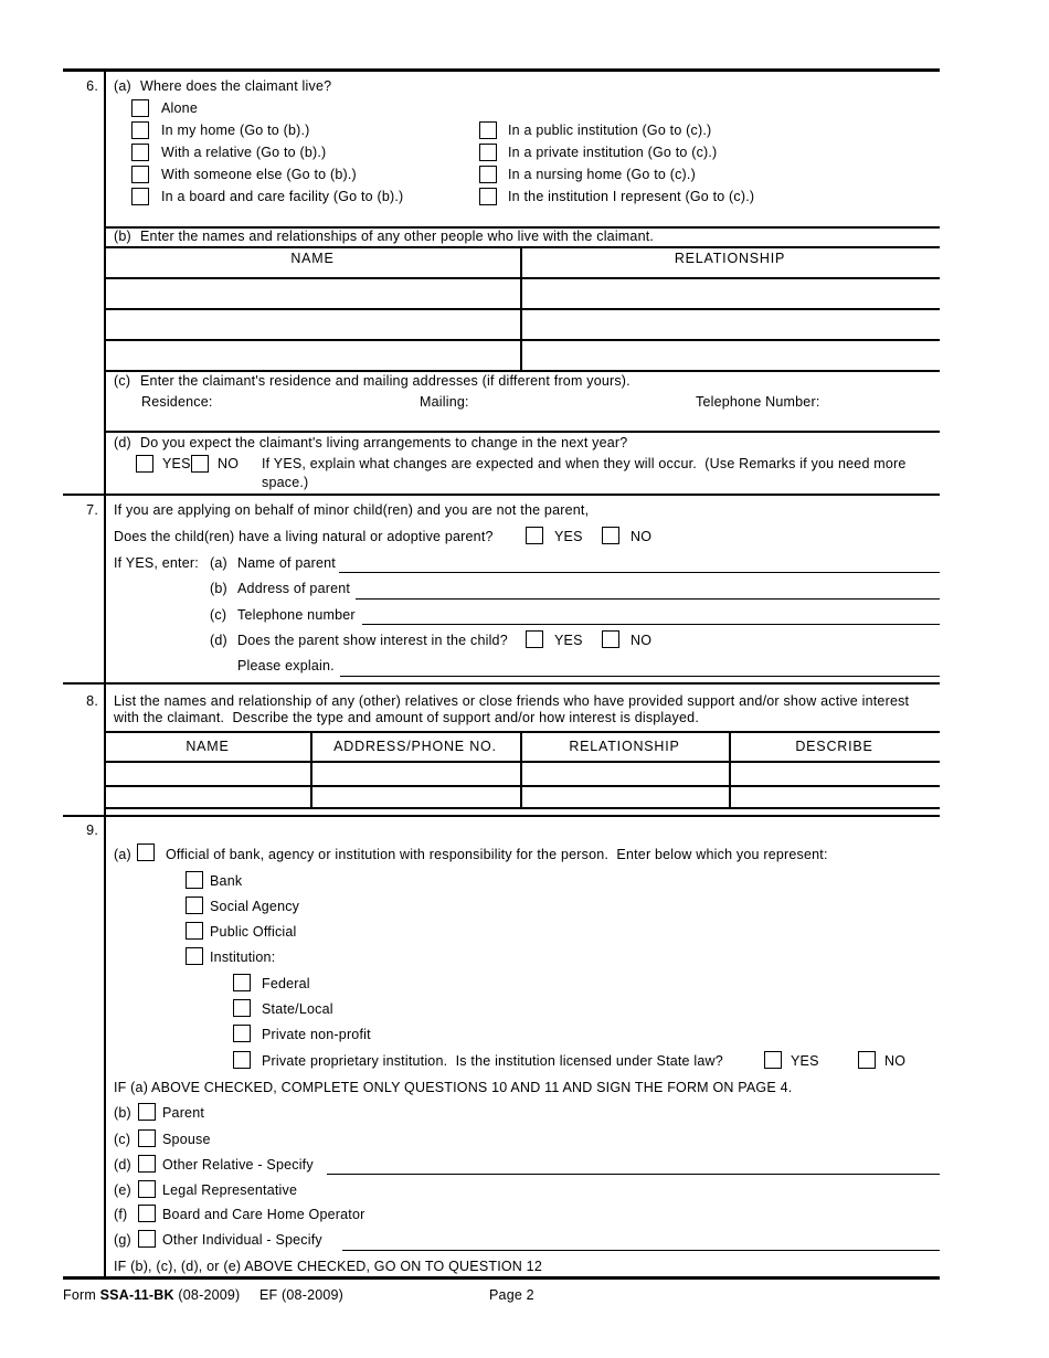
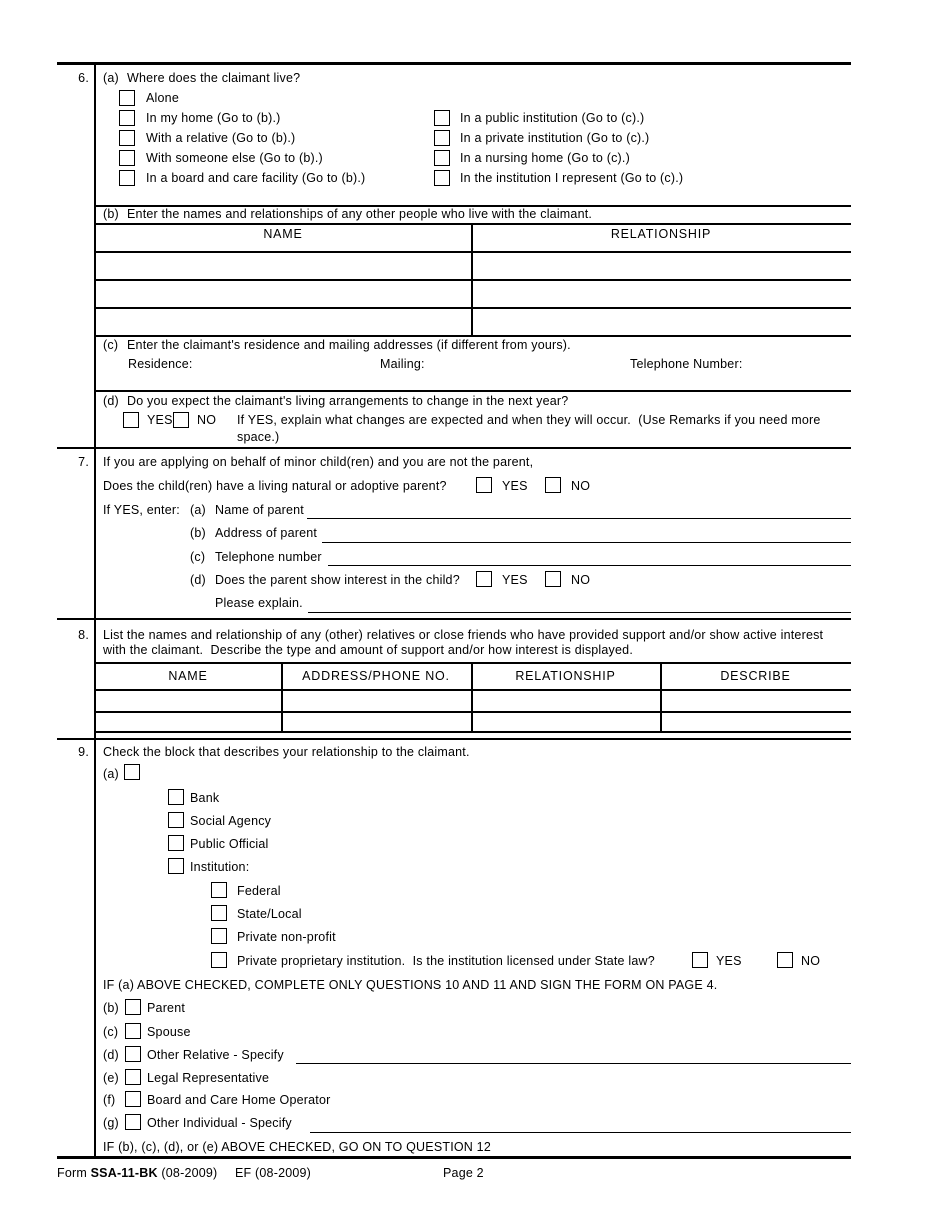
  6.
  (a)
  Where does the claimant live?
  Alone
  In my home (Go to (b).)
  With a relative (Go to (b).)
  With someone else (Go to (b).)
  In a board and care facility (Go to (b).)
  In a public institution (Go to (c).)
  In a private institution (Go to (c).)
  In a nursing home (Go to (c).)
  In the institution I represent (Go to (c).)
  (b)
  Enter the names and relationships of any other people who live with the claimant.
  NAME
  RELATIONSHIP
  (c)
  Enter the claimant's residence and mailing addresses (if different from yours).
  Residence:
  Mailing:
  Telephone Number:
  (d)
  Do you expect the claimant's living arrangements to change in the next year?
  YES
  NO
  If YES, explain what changes are expected and when they will occur. (Use Remarks if you need more
  space.)
  7.
  If you are applying on behalf of minor child(ren) and you are not the parent,
  Does the child(ren) have a living natural or adoptive parent?
  YES
  NO
  If YES, enter:
  (a)
  Name of parent
  (b)
  Address of parent
  (c)
  Telephone number
  (d)
  Does the parent show interest in the child?
  YES
  NO
  Please explain.
  8.
  List the names and relationship of any (other) relatives or close friends who have provided support and/or show active interest
  with the claimant. Describe the type and amount of support and/or how interest is displayed.
  NAME
  ADDRESS/PHONE NO.
  RELATIONSHIP
  DESCRIBE
  9.
+ Check the block that describes your relationship to the claimant.
  (a)
- Official of bank, agency or institution with responsibility for the person. Enter below which you represent:
  Bank
  Social Agency
  Public Official
  Institution:
  Federal
  State/Local
  Private non-profit
  Private proprietary institution. Is the institution licensed under State law?
  YES
  NO
  IF (a) ABOVE CHECKED, COMPLETE ONLY QUESTIONS 10 AND 11 AND SIGN THE FORM ON PAGE 4.
  (b)
  Parent
  (c)
  Spouse
  (d)
  Other Relative - Specify
  (e)
  Legal Representative
  (f)
  Board and Care Home Operator
  (g)
  Other Individual - Specify
  IF (b), (c), (d), or (e) ABOVE CHECKED, GO ON TO QUESTION 12
  Form SSA-11-BK (08-2009)
  EF (08-2009)
  Page 2
